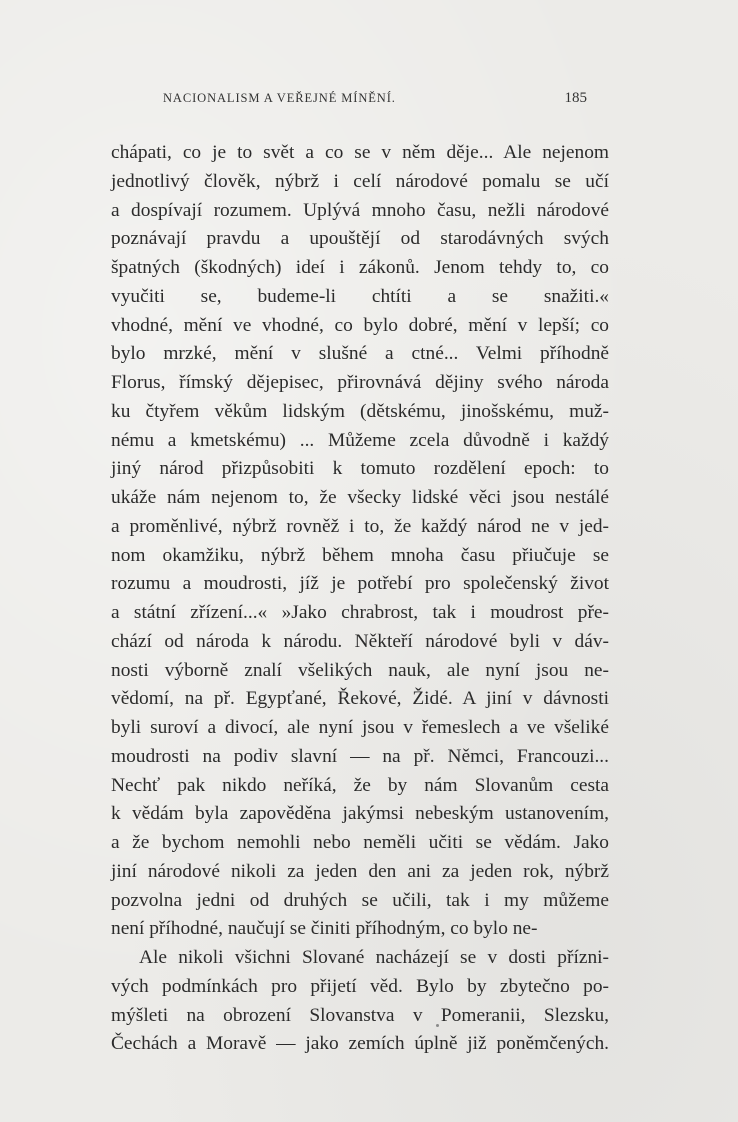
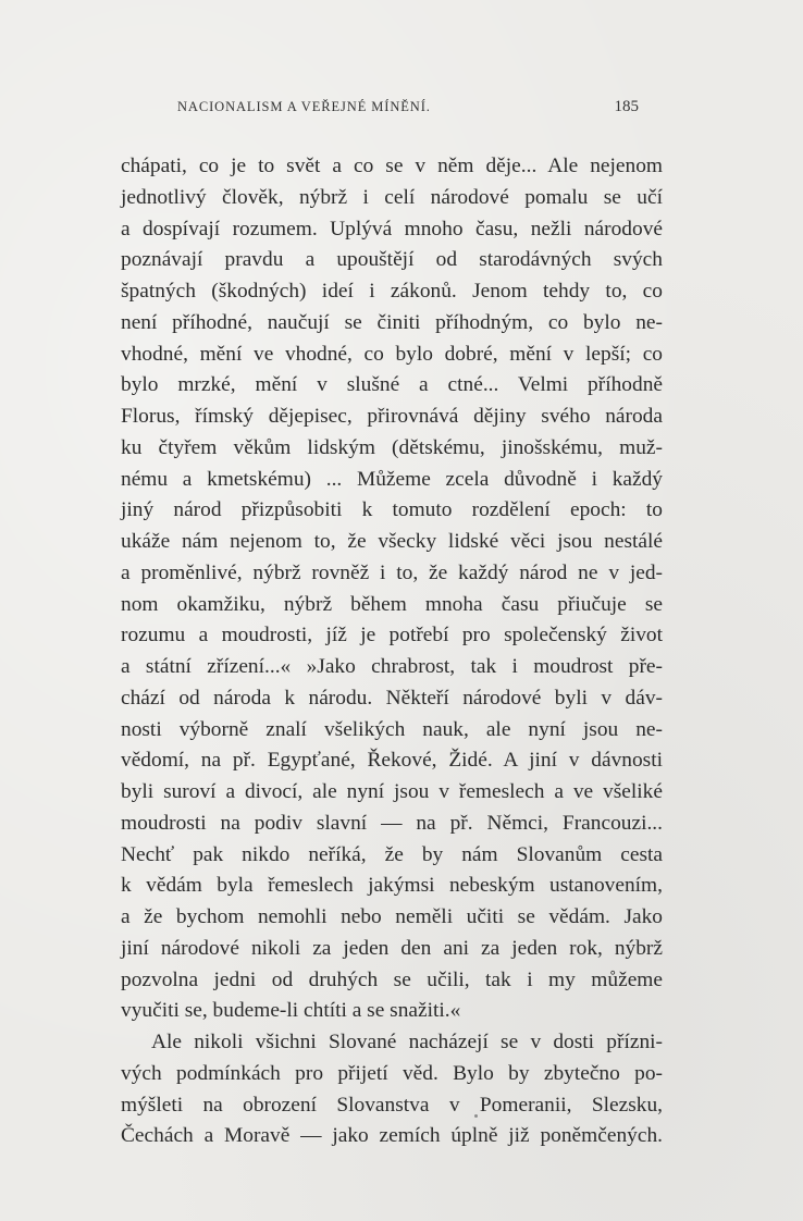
  NACIONALISM A VEŘEJNÉ MÍNĚNÍ.
  185
  chápati, co je to svět a co se v něm děje... Ale nejenom
  jednotlivý člověk, nýbrž i celí národové pomalu se učí
  a dospívají rozumem. Uplývá mnoho času, nežli národové
  poznávají pravdu a upouštějí od starodávných svých
  špatných (škodných) ideí i zákonů. Jenom tehdy to, co
- vyučiti se, budeme-li chtíti a se snažiti.«
+ není příhodné, naučují se činiti příhodným, co bylo ne-
  vhodné, mění ve vhodné, co bylo dobré, mění v lepší; co
  bylo mrzké, mění v slušné a ctné... Velmi příhodně
  Florus, římský dějepisec, přirovnává dějiny svého národa
  ku čtyřem věkům lidským (dětskému, jinošskému, muž-
  nému a kmetskému) ... Můžeme zcela důvodně i každý
  jiný národ přizpůsobiti k tomuto rozdělení epoch: to
  ukáže nám nejenom to, že všecky lidské věci jsou nestálé
  a proměnlivé, nýbrž rovněž i to, že každý národ ne v jed-
  nom okamžiku, nýbrž během mnoha času přiučuje se
  rozumu a moudrosti, jíž je potřebí pro společenský život
  a státní zřízení...« »Jako chrabrost, tak i moudrost pře-
  chází od národa k národu. Někteří národové byli v dáv-
  nosti výborně znalí všelikých nauk, ale nyní jsou ne-
  vědomí, na př. Egypťané, Řekové, Židé. A jiní v dávnosti
  byli suroví a divocí, ale nyní jsou v řemeslech a ve všeliké
  moudrosti na podiv slavní — na př. Němci, Francouzi...
  Nechť pak nikdo neříká, že by nám Slovanům cesta
- k vědám byla zapověděna jakýmsi nebeským ustanovením,
+ k vědám byla řemeslech jakýmsi nebeským ustanovením,
  a že bychom nemohli nebo neměli učiti se vědám. Jako
  jiní národové nikoli za jeden den ani za jeden rok, nýbrž
  pozvolna jedni od druhých se učili, tak i my můžeme
- není příhodné, naučují se činiti příhodným, co bylo ne-
+ vyučiti se, budeme-li chtíti a se snažiti.«
  Ale nikoli všichni Slované nacházejí se v dosti přízni-
  vých podmínkách pro přijetí věd. Bylo by zbytečno po-
  mýšleti na obrození Slovanstva v Pomeranii, Slezsku,
  Čechách a Moravě — jako zemích úplně již poněmčených.
